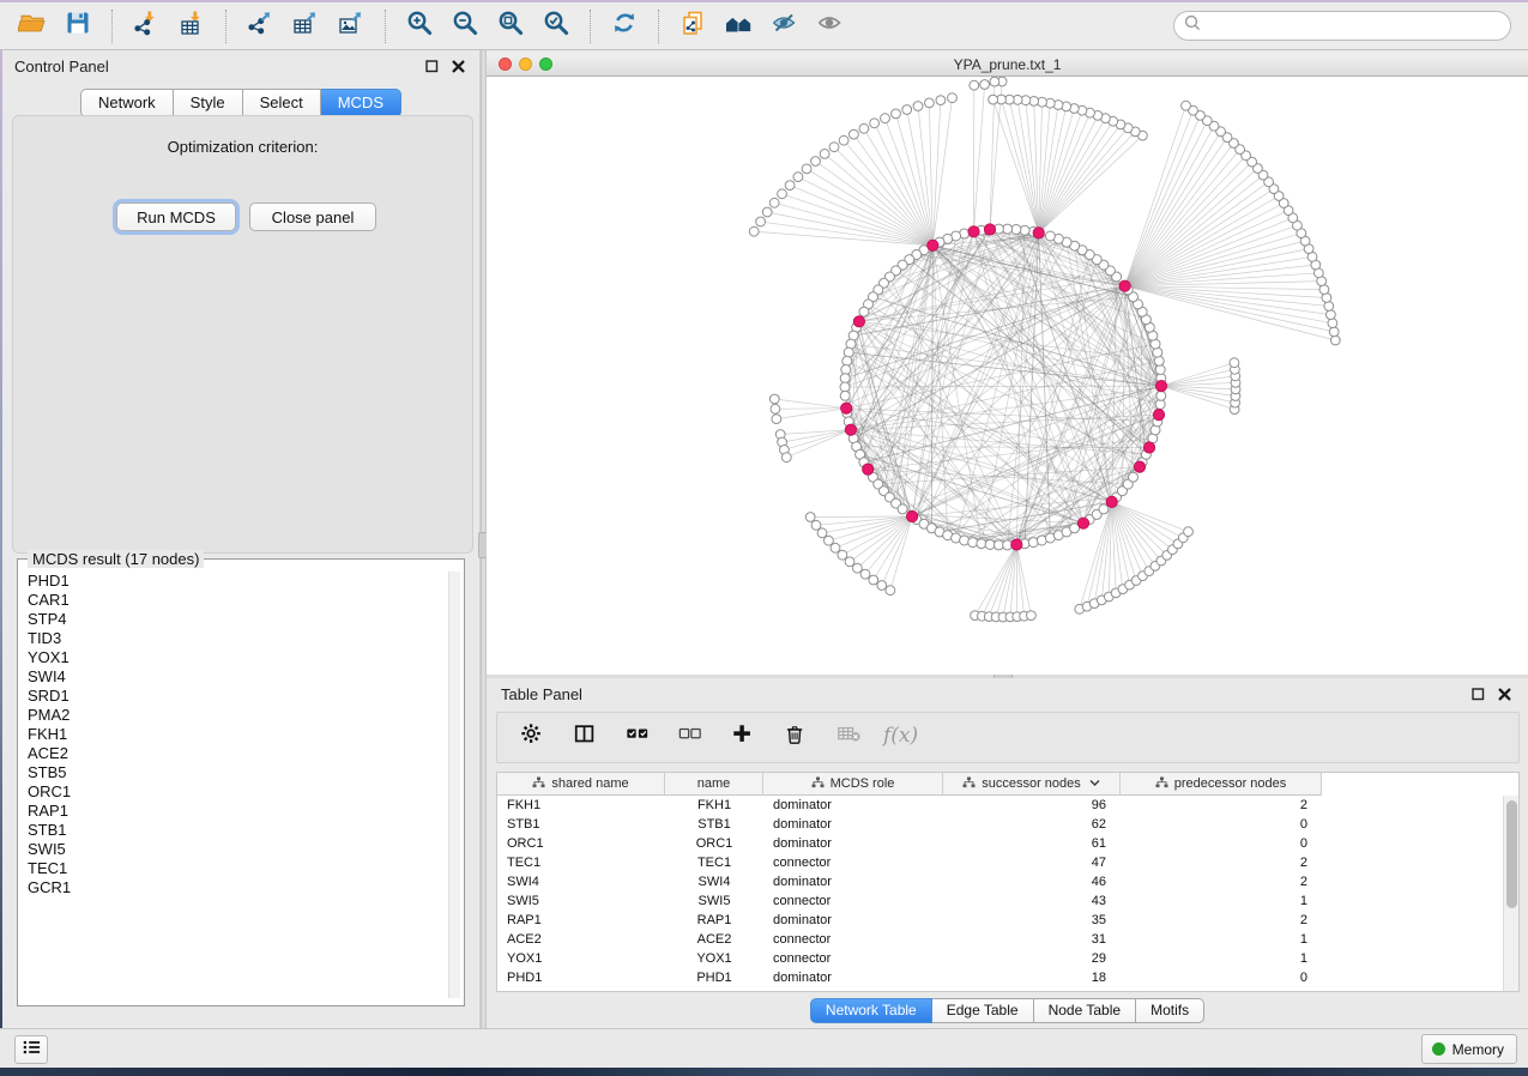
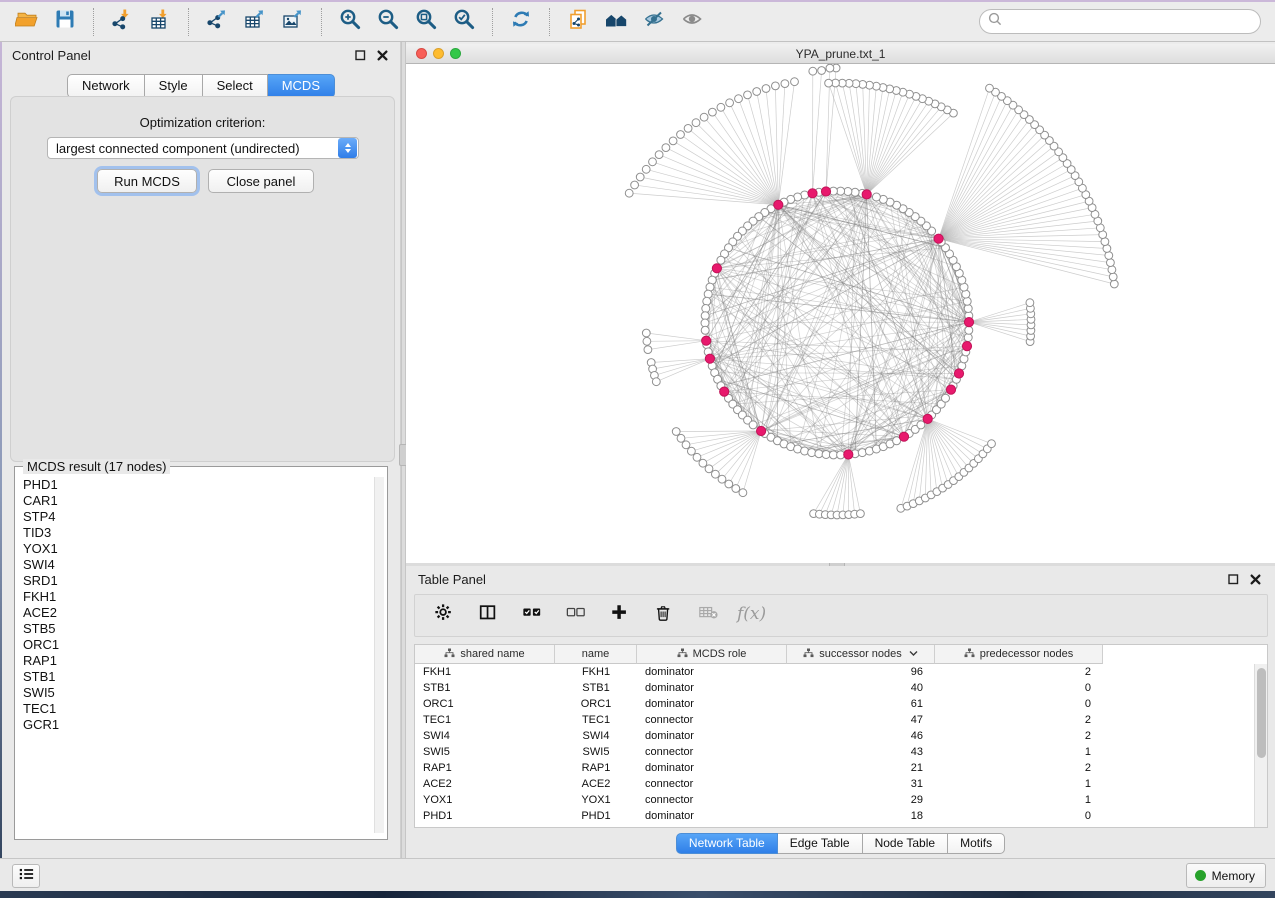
  Control Panel
  Network
  Style
  Select
  MCDS
  Optimization criterion:
+ largest connected component (undirected)
  Run MCDS
  Close panel
  MCDS result (17 nodes)
  PHD1
  CAR1
  STP4
  TID3
  YOX1
  SWI4
  SRD1
- PMA2
  FKH1
  ACE2
  STB5
  ORC1
  RAP1
  STB1
  SWI5
  TEC1
  GCR1
  YPA_prune.txt_1
  Table Panel
  f(x)
  shared name
  name
  MCDS role
  successor nodes
  predecessor nodes
  FKH1
  FKH1
  dominator
  96
  2
  STB1
  STB1
  dominator
- 62
+ 40
  0
  ORC1
  ORC1
  dominator
  61
  0
  TEC1
  TEC1
  connector
  47
  2
  SWI4
  SWI4
  dominator
  46
  2
  SWI5
  SWI5
  connector
  43
  1
  RAP1
  RAP1
  dominator
- 35
+ 21
  2
  ACE2
  ACE2
  connector
  31
  1
  YOX1
  YOX1
  connector
  29
  1
  PHD1
  PHD1
  dominator
  18
  0
  Network Table
  Edge Table
  Node Table
  Motifs
  Memory
